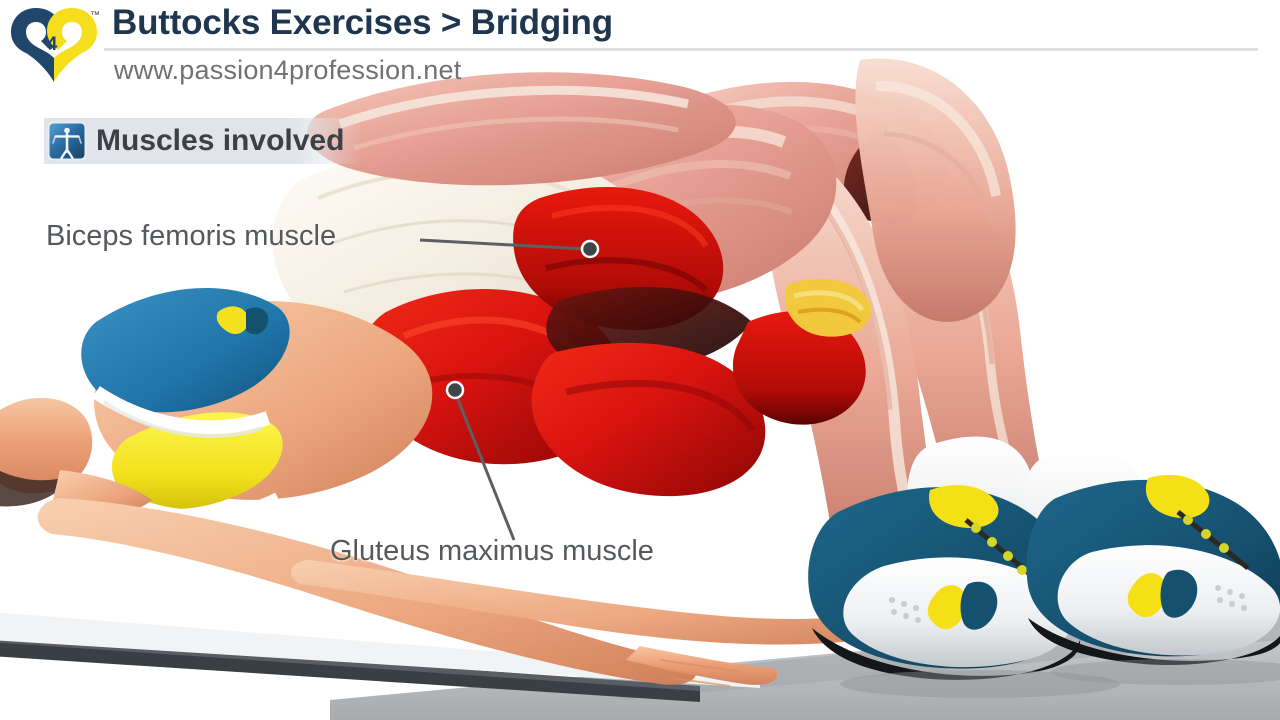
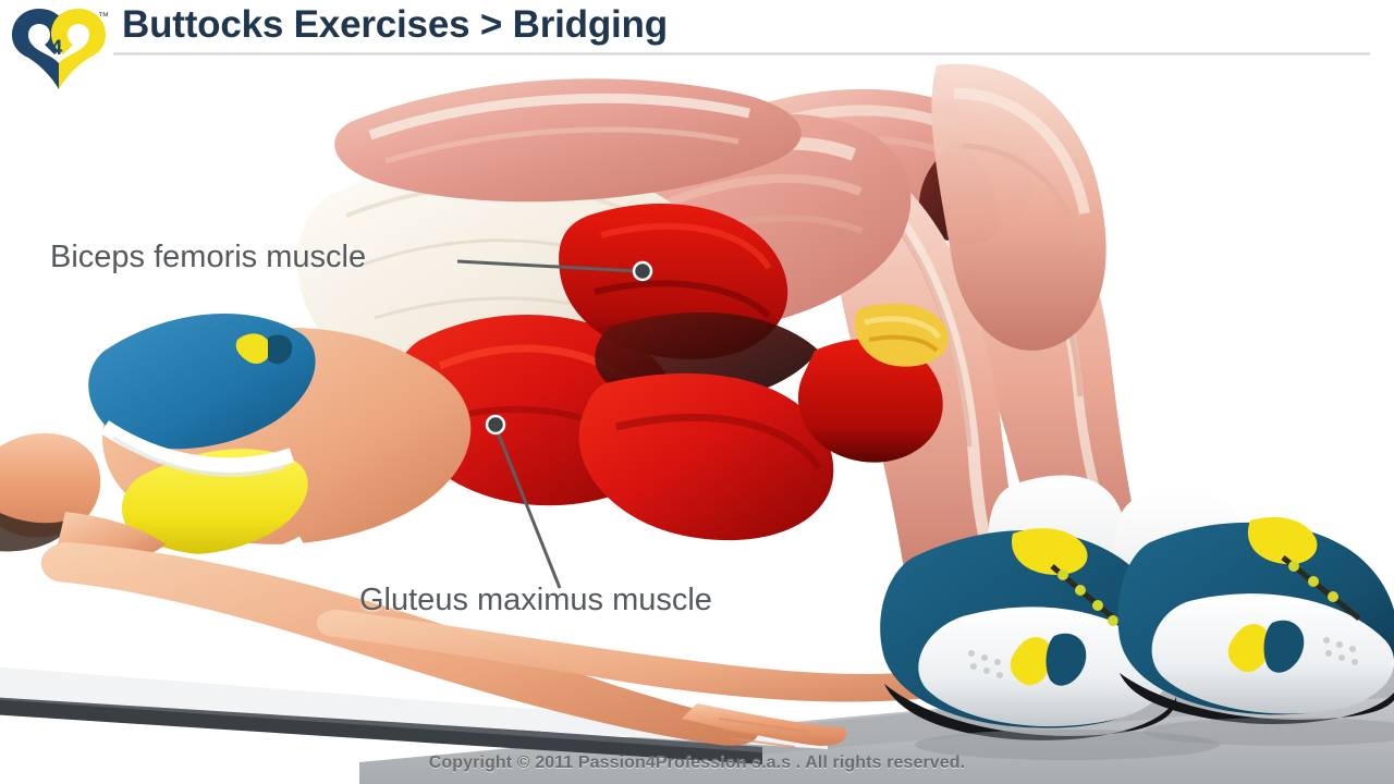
  4
  ™
  Buttocks Exercises > Bridging
- www.passion4profession.net
- Muscles involved
  Biceps femoris muscle
  Gluteus maximus muscle
+ Copyright © 2011 Passion4Profession s.a.s . All rights reserved.
